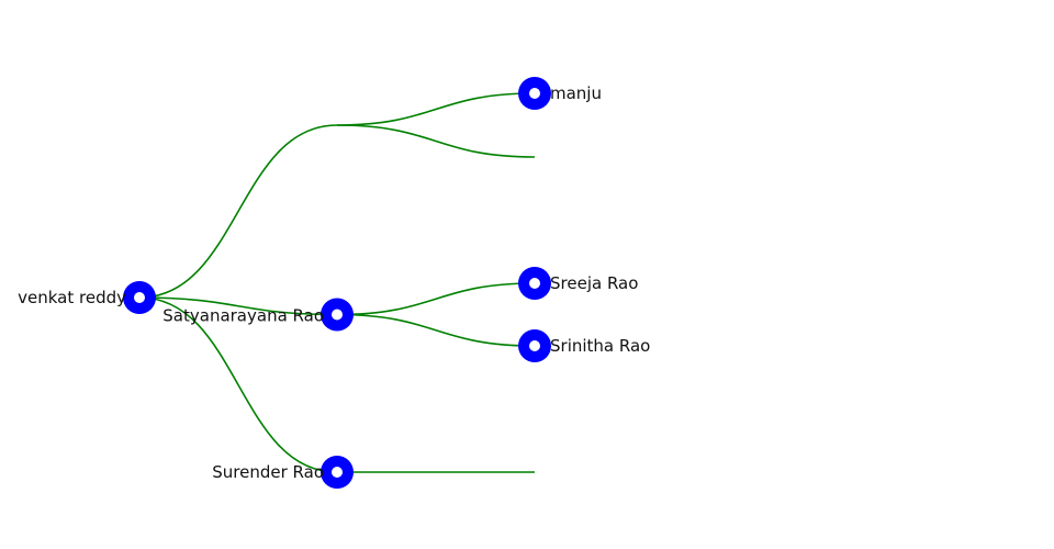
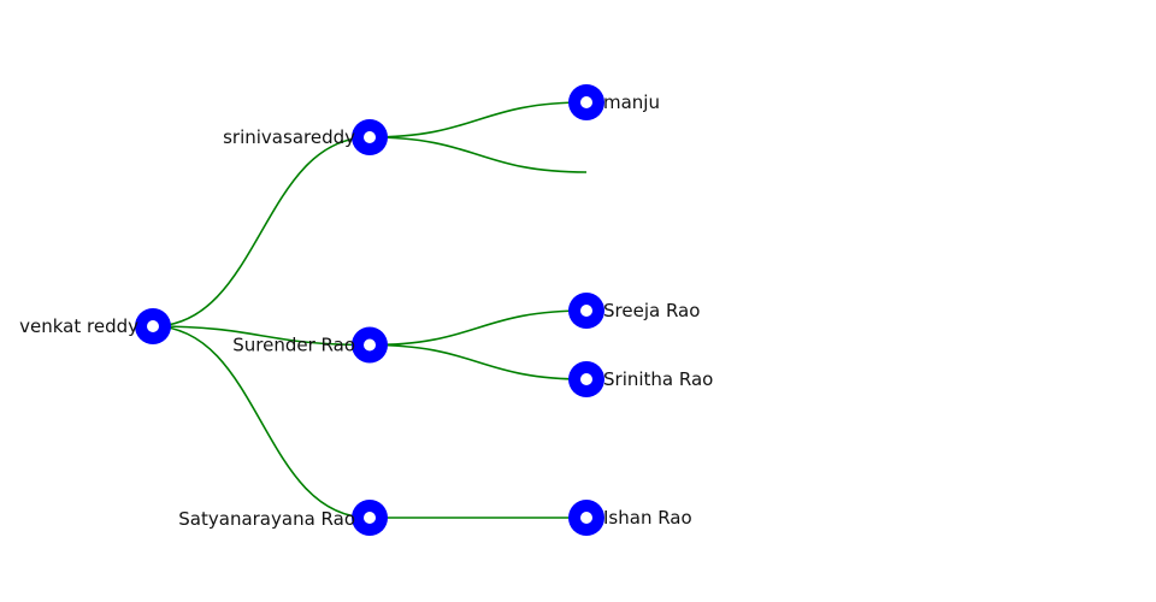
  manju
+ srinivasareddy
  Sreeja Rao
  Srinitha Rao
- Satyanarayana Rao
+ Surender Rao
+ Ishan Rao
- Surender Rao
+ Satyanarayana Rao
  venkat reddy
